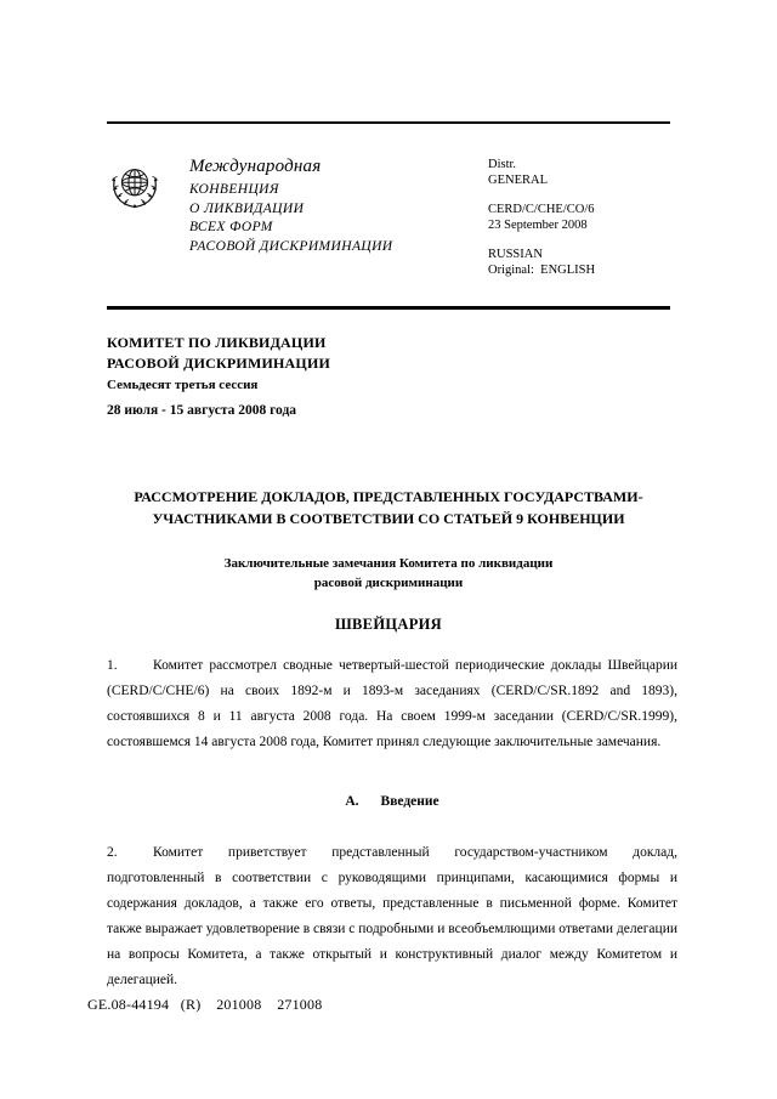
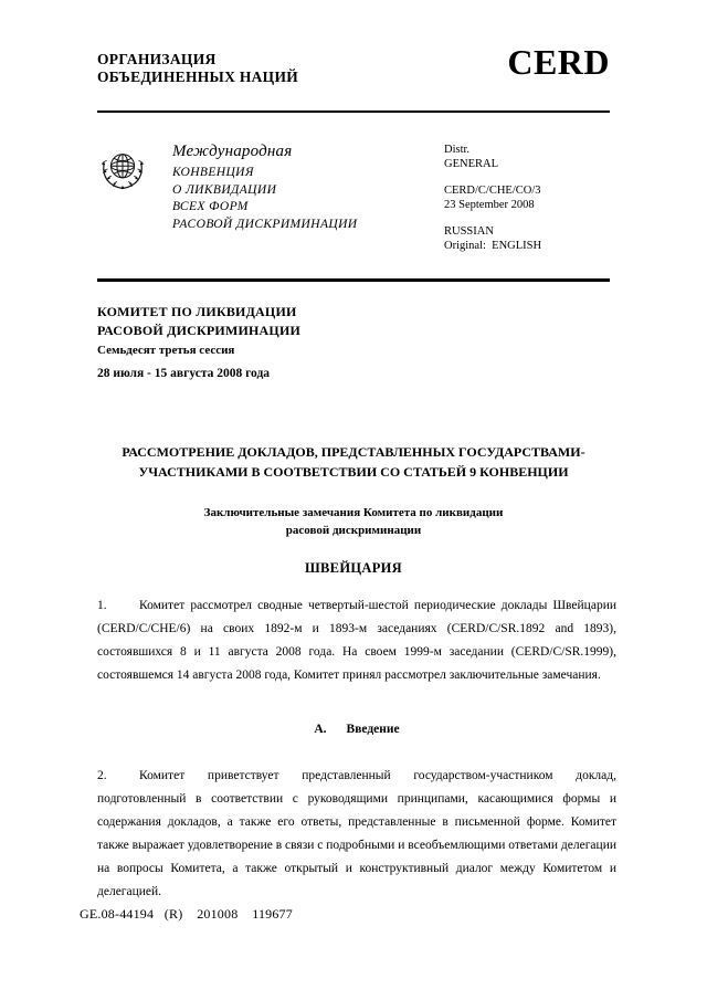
+ ОРГАНИЗАЦИЯ
+ ОБЪЕДИНЕННЫХ НАЦИЙ
+ CERD
  Международная
  КОНВЕНЦИЯ
  О ЛИКВИДАЦИИ
  ВСЕХ ФОРМ
  РАСОВОЙ ДИСКРИМИНАЦИИ
  Distr.
  GENERAL
- CERD/C/CHE/CO/6
+ CERD/C/CHE/CO/3
  23 September 2008
  RUSSIAN
  Original: ENGLISH
  КОМИТЕТ ПО ЛИКВИДАЦИИ
  РАСОВОЙ ДИСКРИМИНАЦИИ
  Семьдесят третья сессия
  28 июля - 15 августа 2008 года
  РАССМОТРЕНИЕ ДОКЛАДОВ, ПРЕДСТАВЛЕННЫХ ГОСУДАРСТВАМИ-
  УЧАСТНИКАМИ В СООТВЕТСТВИИ СО СТАТЬЕЙ 9 КОНВЕНЦИИ
  Заключительные замечания Комитета по ликвидации
  расовой дискриминации
  ШВЕЙЦАРИЯ
  1.
- Комитет рассмотрел сводные четвертый-шестой периодические доклады Швейцарии (CERD/C/CHE/6) на своих 1892-м и 1893-м заседаниях (CERD/C/SR.1892 and 1893), состоявшихся 8 и 11 августа 2008 года. На своем 1999-м заседании (CERD/C/SR.1999), состоявшемся 14 августа 2008 года, Комитет принял следующие заключительные замечания.
+ Комитет рассмотрел сводные четвертый-шестой периодические доклады Швейцарии (CERD/C/CHE/6) на своих 1892-м и 1893-м заседаниях (CERD/C/SR.1892 and 1893), состоявшихся 8 и 11 августа 2008 года. На своем 1999-м заседании (CERD/C/SR.1999), состоявшемся 14 августа 2008 года, Комитет принял рассмотрел заключительные замечания.
  A. Введение
  2.
  Комитет приветствует представленный государством-участником доклад, подготовленный в соответствии с руководящими принципами, касающимися формы и содержания докладов, а также его ответы, представленные в письменной форме. Комитет также выражает удовлетворение в связи с подробными и всеобъемлющими ответами делегации на вопросы Комитета, а также открытый и конструктивный диалог между Комитетом и делегацией.
- GE.08-44194 (R) 201008 271008
+ GE.08-44194 (R) 201008 119677
